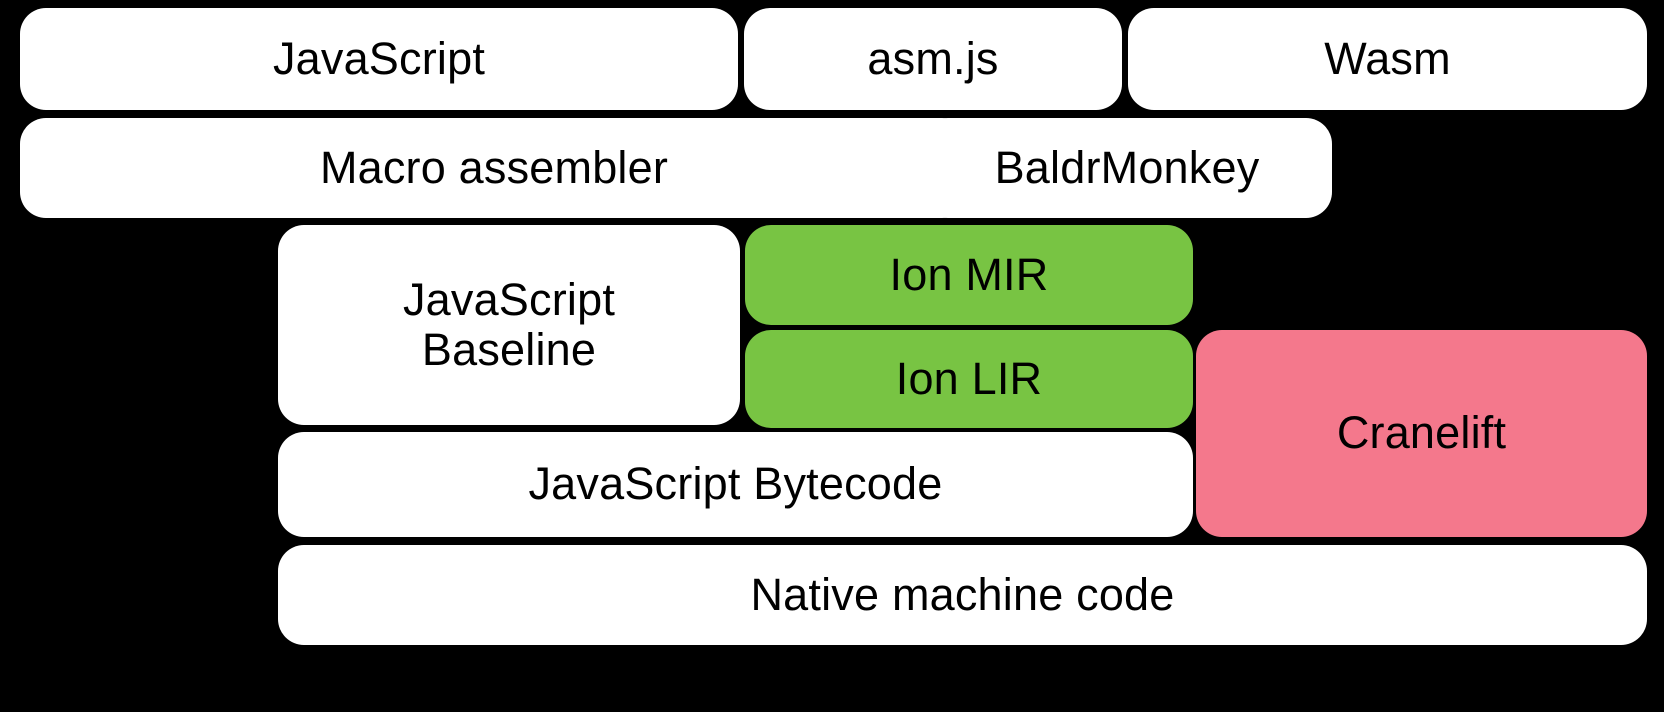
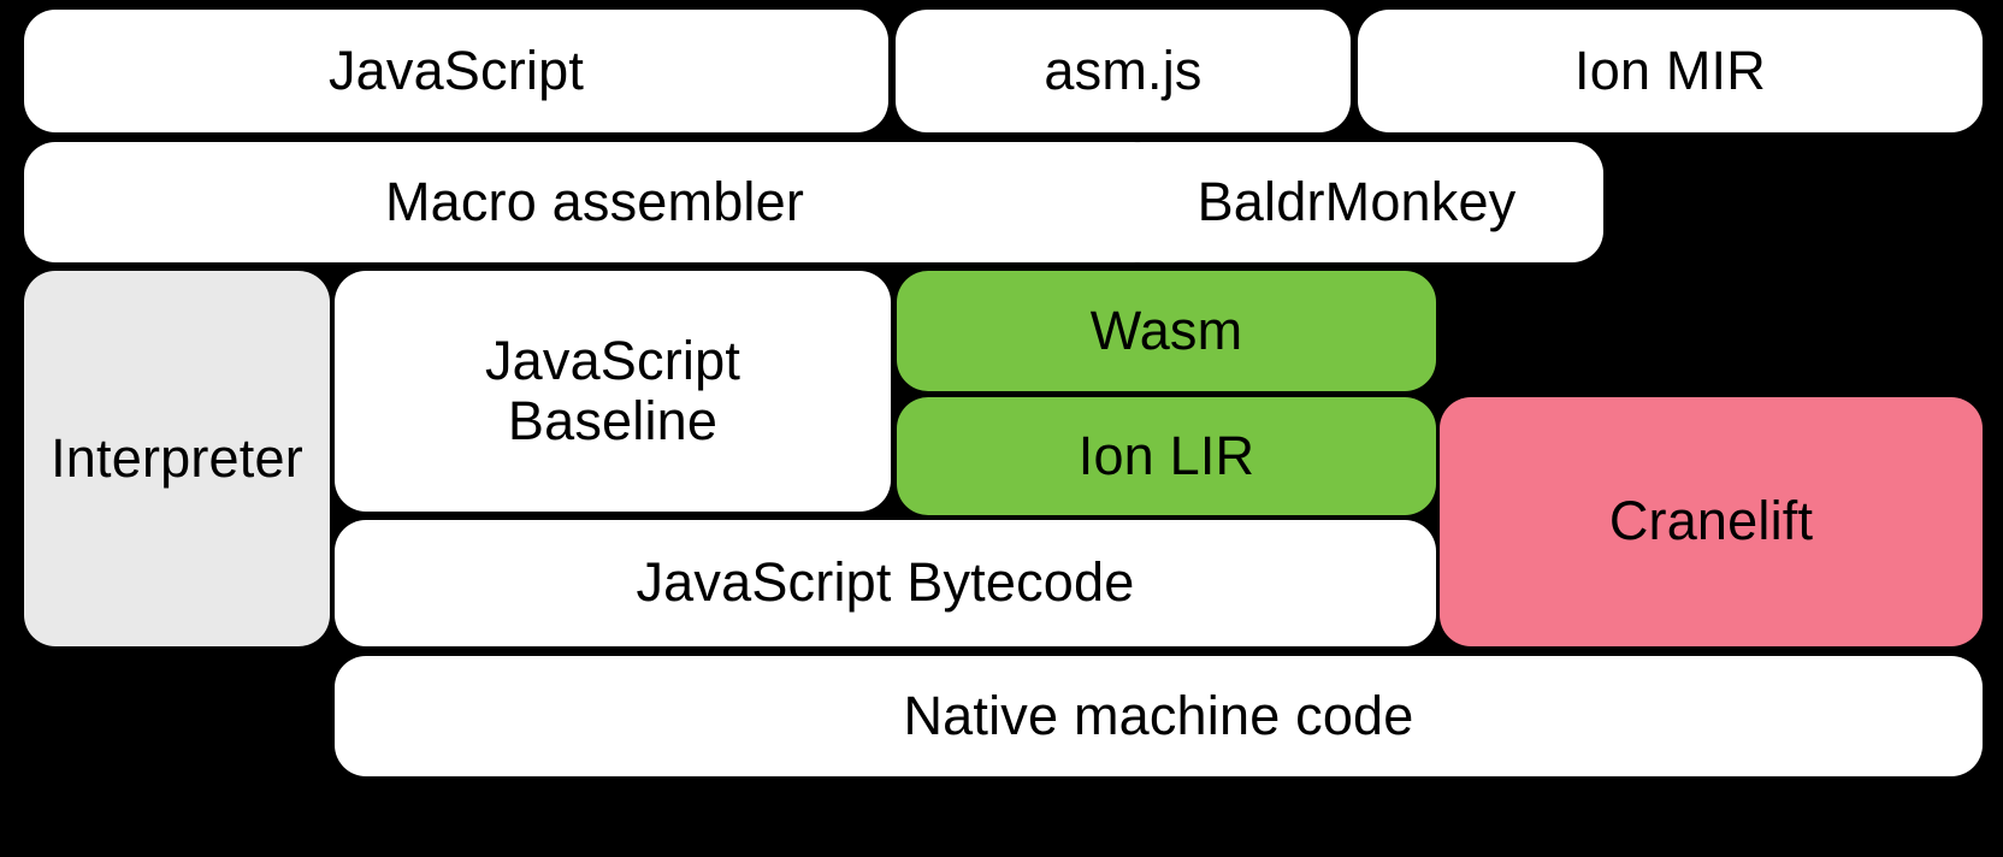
  JavaScript
  asm.js
- Wasm
+ Ion MIR
  Macro assembler
  BaldrMonkey
+ Interpreter
  JavaScript
  Baseline
- Ion MIR
+ Wasm
  Ion LIR
  Cranelift
  JavaScript Bytecode
  Native machine code
